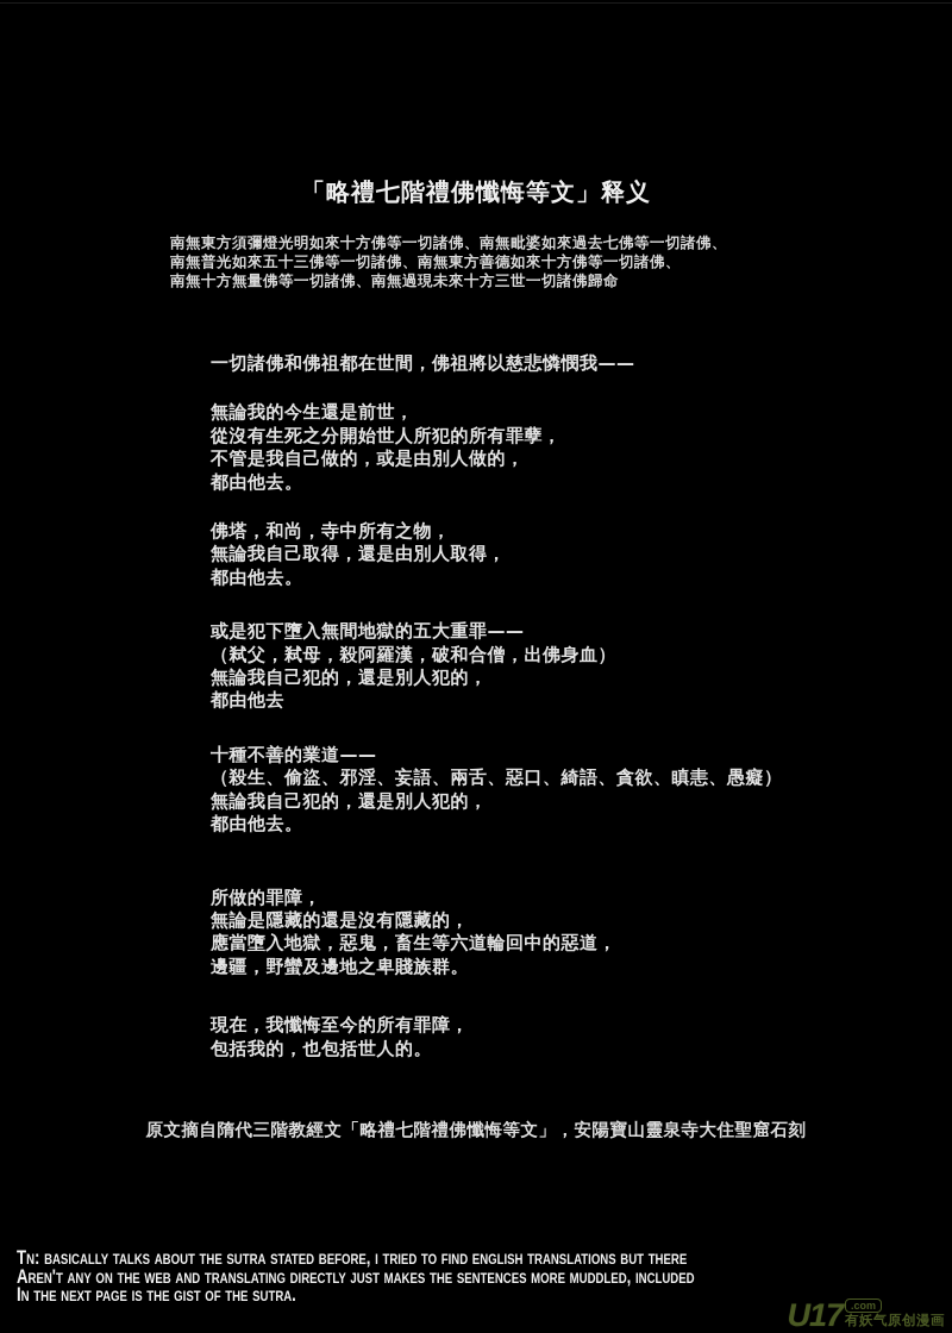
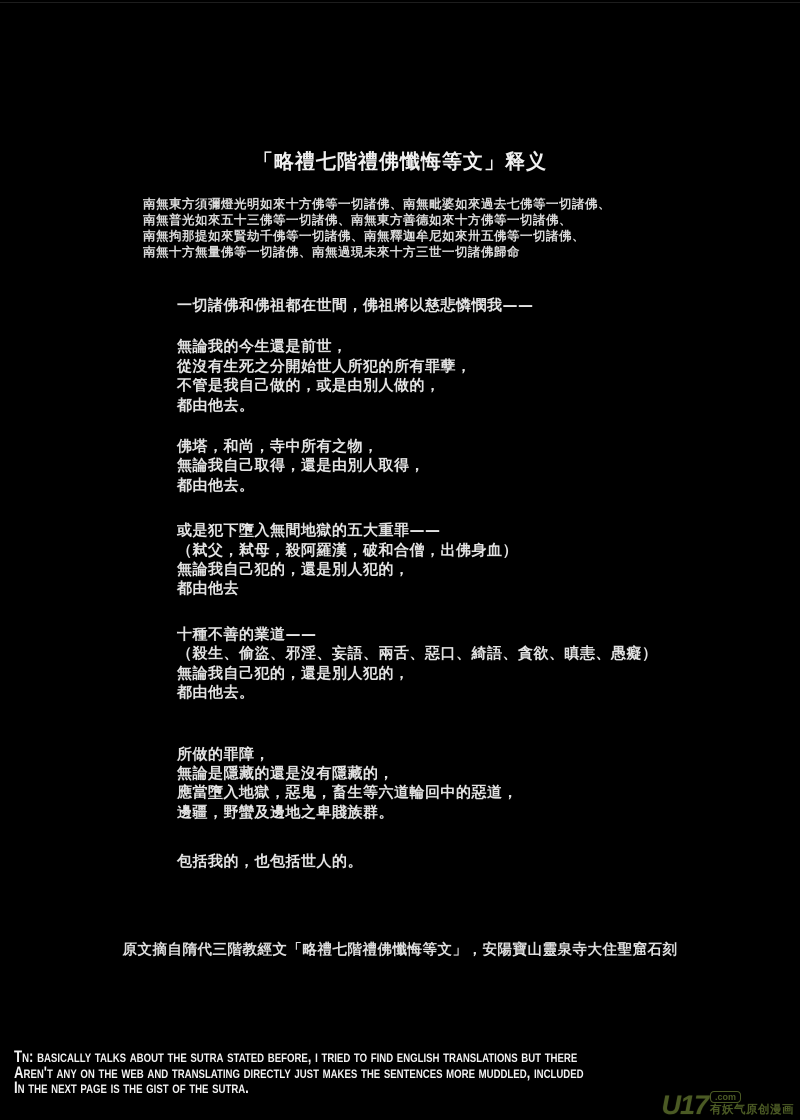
  「略禮七階禮佛懺悔等文」释义
  南無東方須彌燈光明如來十方佛等一切諸佛、南無毗婆如來過去七佛等一切諸佛、
  南無普光如來五十三佛等一切諸佛、南無東方善德如來十方佛等一切諸佛、
+ 南無拘那提如來賢劫千佛等一切諸佛、南無釋迦牟尼如來卅五佛等一切諸佛、
  南無十方無量佛等一切諸佛、南無過現未來十方三世一切諸佛歸命
  一切諸佛和佛祖都在世間，佛祖將以慈悲憐憫我——
  無論我的今生還是前世，
  從沒有生死之分開始世人所犯的所有罪孽，
  不管是我自己做的，或是由別人做的，
  都由他去。
  佛塔，和尚，寺中所有之物，
  無論我自己取得，還是由別人取得，
  都由他去。
  或是犯下墮入無間地獄的五大重罪——
  （弒父，弒母，殺阿羅漢，破和合僧，出佛身血）
  無論我自己犯的，還是別人犯的，
  都由他去
  十種不善的業道——
  （殺生、偷盜、邪淫、妄語、兩舌、惡口、綺語、貪欲、瞋恚、愚癡）
  無論我自己犯的，還是別人犯的，
  都由他去。
  所做的罪障，
  無論是隱藏的還是沒有隱藏的，
  應當墮入地獄，惡鬼，畜生等六道輪回中的惡道，
  邊疆，野蠻及邊地之卑賤族群。
- 現在，我懺悔至今的所有罪障，
  包括我的，也包括世人的。
  原文摘自隋代三階教經文「略禮七階禮佛懺悔等文」，安陽寶山靈泉寺大住聖窟石刻
  tn: basically talks about the sutra stated before, i tried to find english translations but there
  aren't any on the web and translating directly just makes the sentences more muddled, included
  in the next page is the gist of the sutra.
  U17
  .com
  有妖气原创漫画
